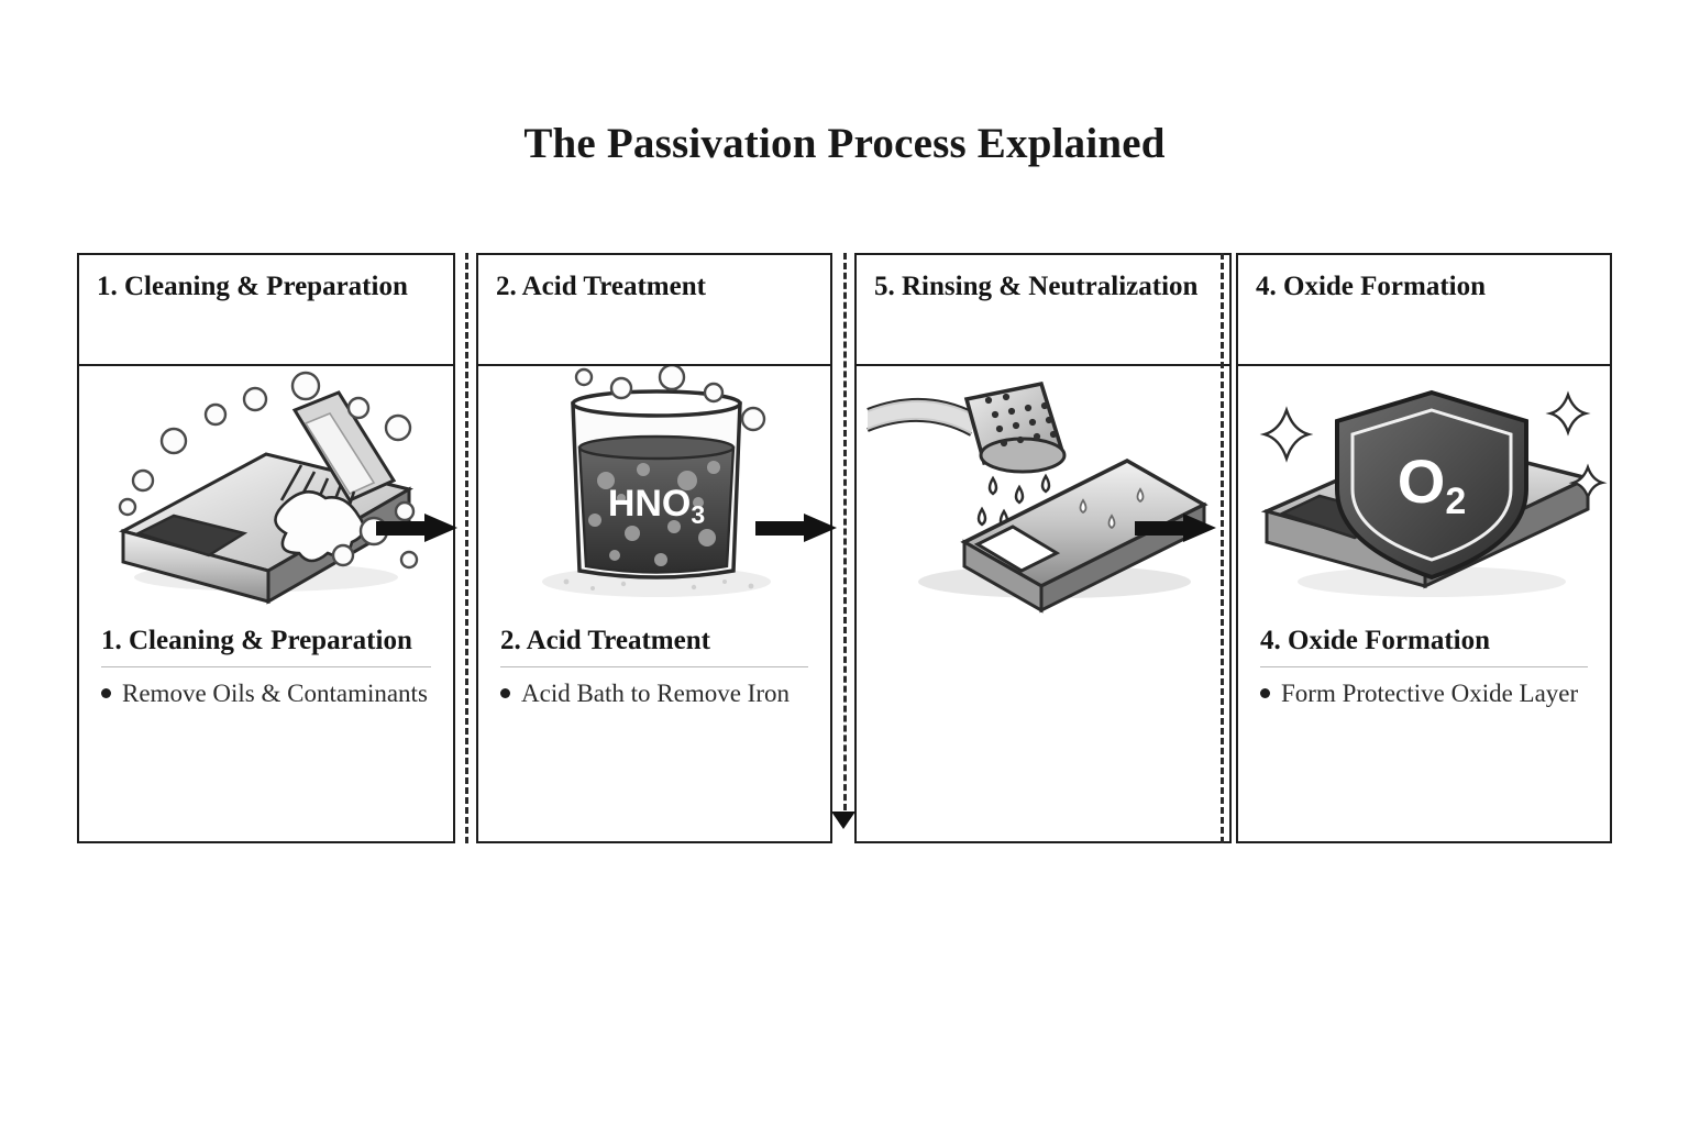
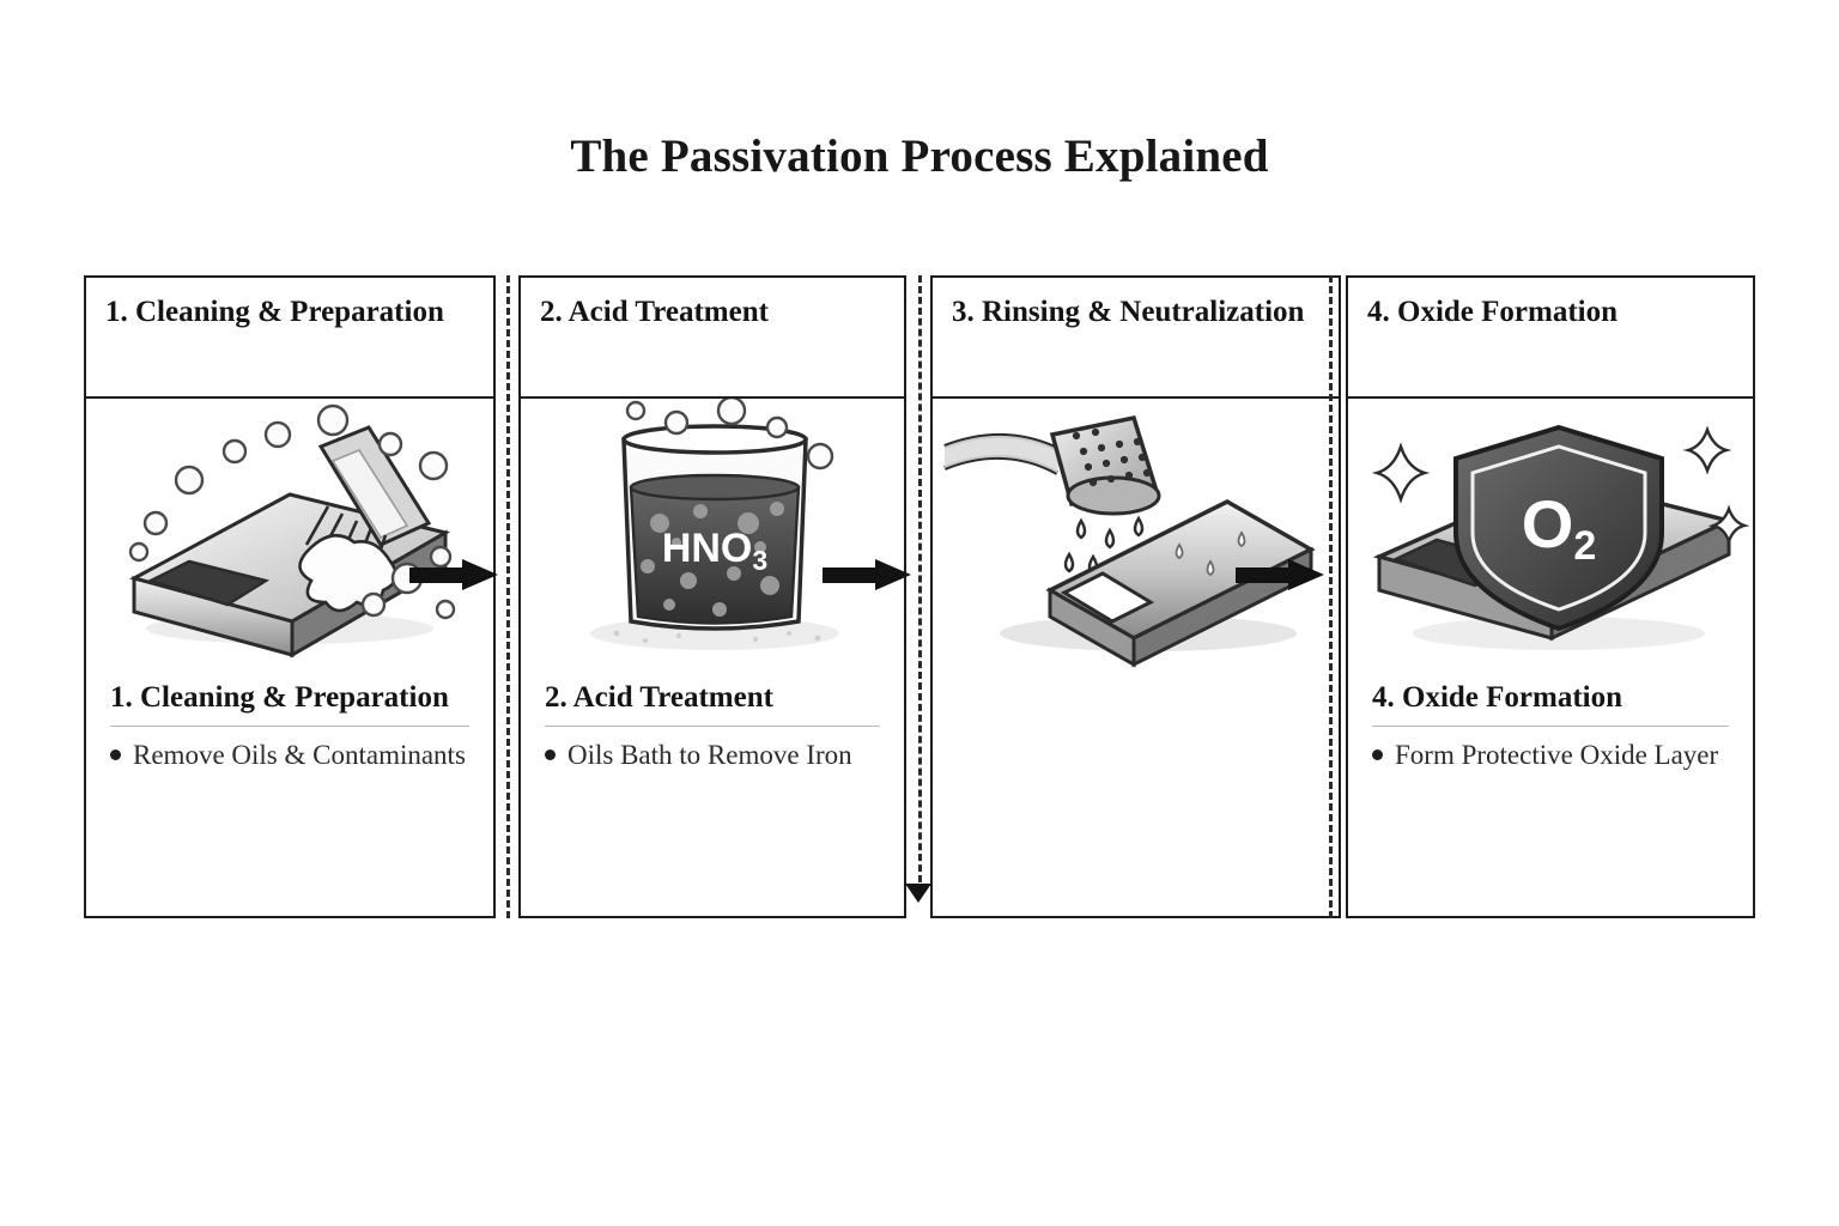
  The Passivation Process Explained
  1. Cleaning & Preparation
  1. Cleaning & Preparation
  Remove Oils & Contaminants
  2. Acid Treatment
  HNO3
  2. Acid Treatment
- Acid Bath to Remove Iron
+ Oils Bath to Remove Iron
- 5. Rinsing & Neutralization
+ 3. Rinsing & Neutralization
  4. Oxide Formation
  O2
  4. Oxide Formation
  Form Protective Oxide Layer
